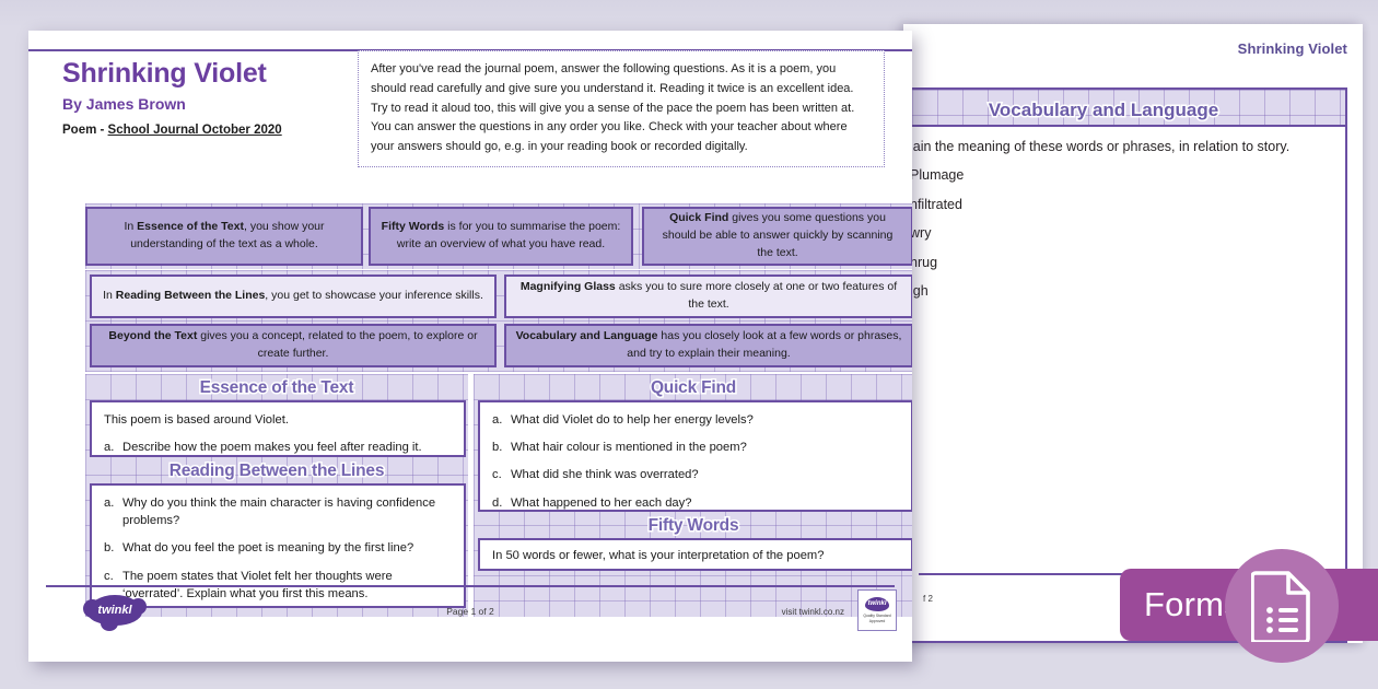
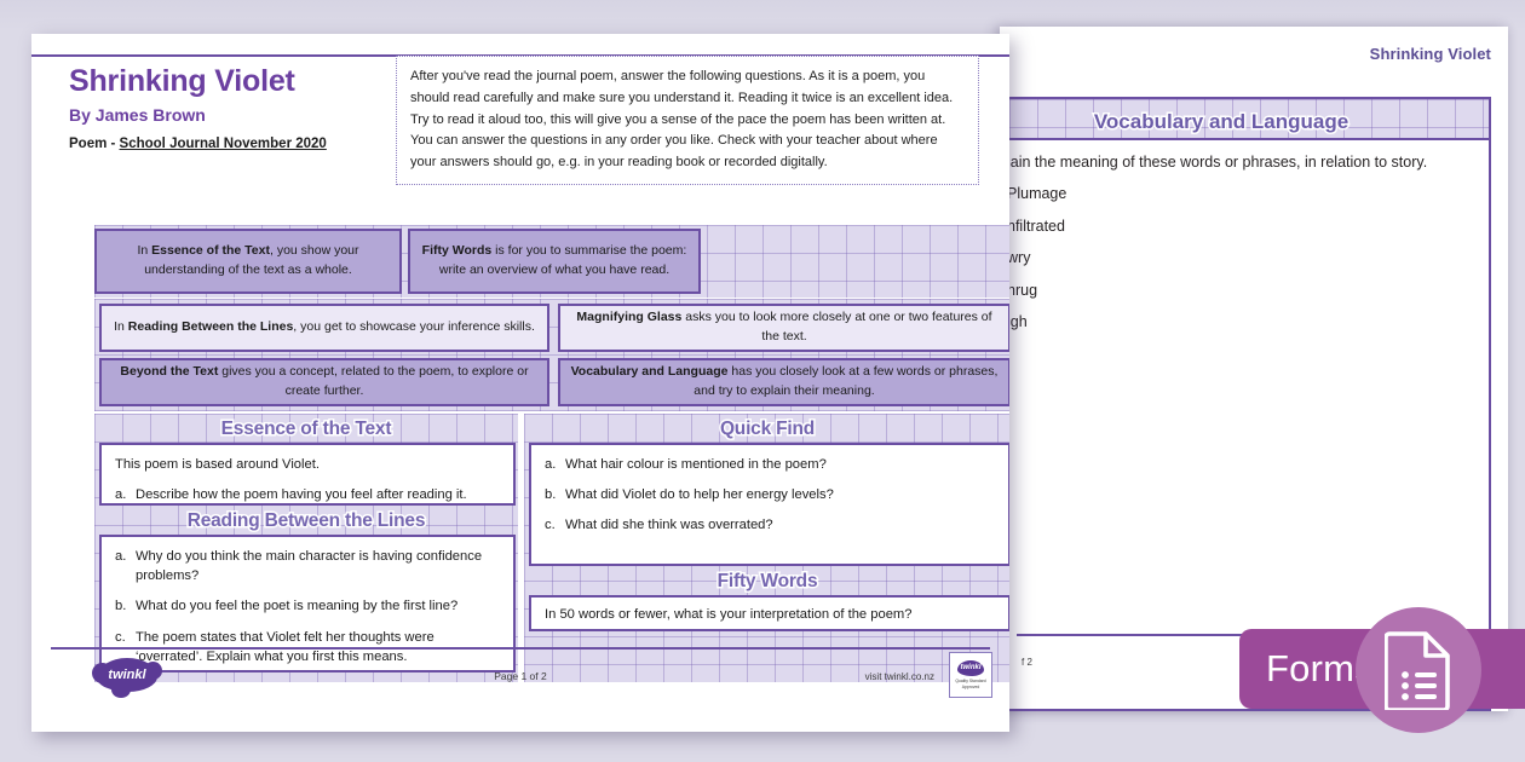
  Shrinking Violet
  Vocabulary and Language
  ain the meaning of these words or phrases, in relation to story.
  Plumage
  nfiltrated
  wry
  hrug
  f 2
  Shrinking Violet
  By James Brown
- Poem - School Journal October 2020
+ Poem - School Journal November 2020
- After you've read the journal poem, answer the following questions. As it is a poem, you should read carefully and give sure you understand it. Reading it twice is an excellent idea. Try to read it aloud too, this will give you a sense of the pace the poem has been written at. You can answer the questions in any order you like. Check with your teacher about where your answers should go, e.g. in your reading book or recorded digitally.
+ After you've read the journal poem, answer the following questions. As it is a poem, you should read carefully and make sure you understand it. Reading it twice is an excellent idea. Try to read it aloud too, this will give you a sense of the pace the poem has been written at. You can answer the questions in any order you like. Check with your teacher about where your answers should go, e.g. in your reading book or recorded digitally.
  In Essence of the Text, you show your understanding of the text as a whole.
  Fifty Words is for you to summarise the poem: write an overview of what you have read.
- Quick Find gives you some questions you should be able to answer quickly by scanning the text.
  In Reading Between the Lines, you get to showcase your inference skills.
- Magnifying Glass asks you to sure more closely at one or two features of the text.
+ Magnifying Glass asks you to look more closely at one or two features of the text.
  Beyond the Text gives you a concept, related to the poem, to explore or create further.
  Vocabulary and Language has you closely look at a few words or phrases, and try to explain their meaning.
  Essence of the Text
  This poem is based around Violet.
  a.
- Describe how the poem makes you feel after reading it.
+ Describe how the poem having you feel after reading it.
  Reading Between the Lines
  a.
  Why do you think the main character is having confidence problems?
  b.
  What do you feel the poet is meaning by the first line?
  c.
  The poem states that Violet felt her thoughts were ‘overrated’. Explain what you first this means.
  Quick Find
  a.
- What did Violet do to help her energy levels?
+ What hair colour is mentioned in the poem?
  b.
- What hair colour is mentioned in the poem?
+ What did Violet do to help her energy levels?
  c.
  What did she think was overrated?
- d.
- What happened to her each day?
  Fifty Words
  In 50 words or fewer, what is your interpretation of the poem?
  twinkl
  Page 1 of 2
  visit twinkl.co.nz
  Form
